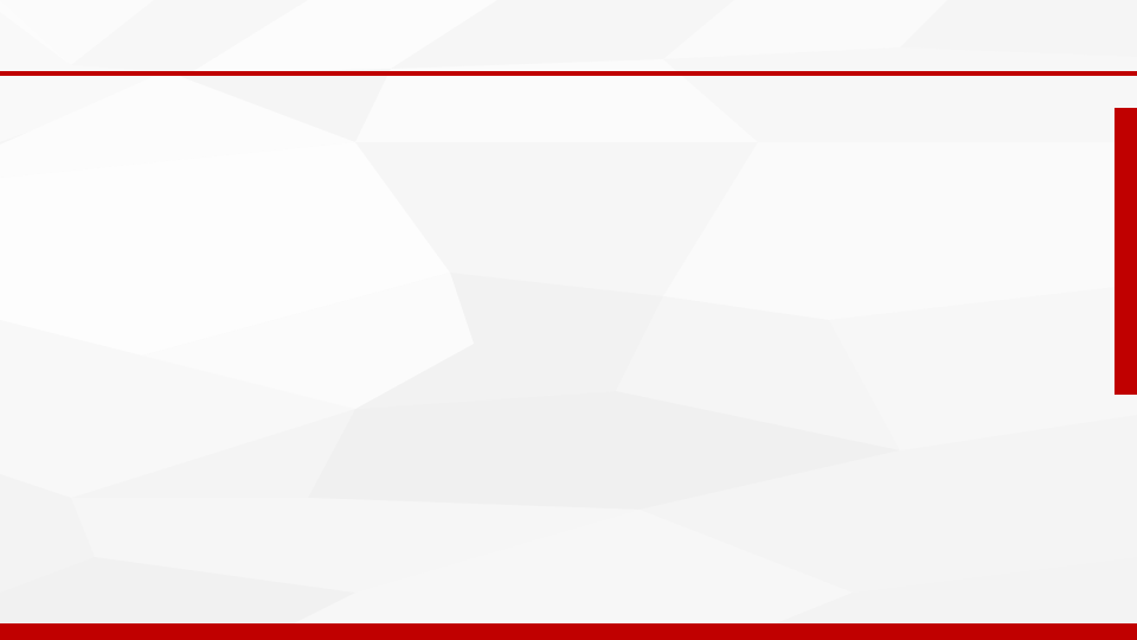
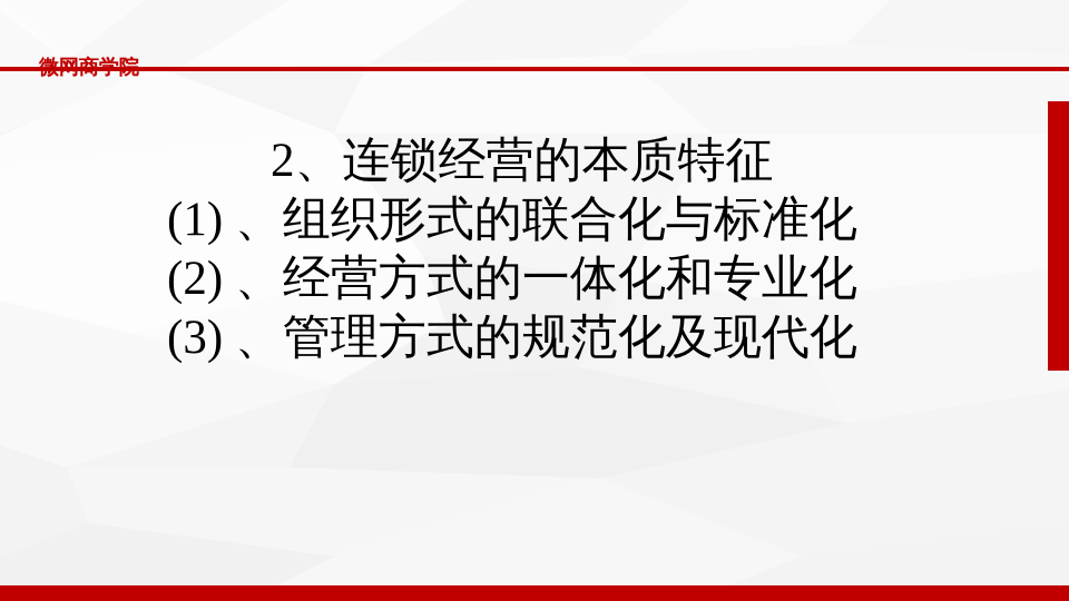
+ 微网商学院
+ 2、连锁经营的本质特征
+ (1) 、组织形式的联合化与标准化
+ (2) 、经营方式的一体化和专业化
+ (3) 、管理方式的规范化及现代化
